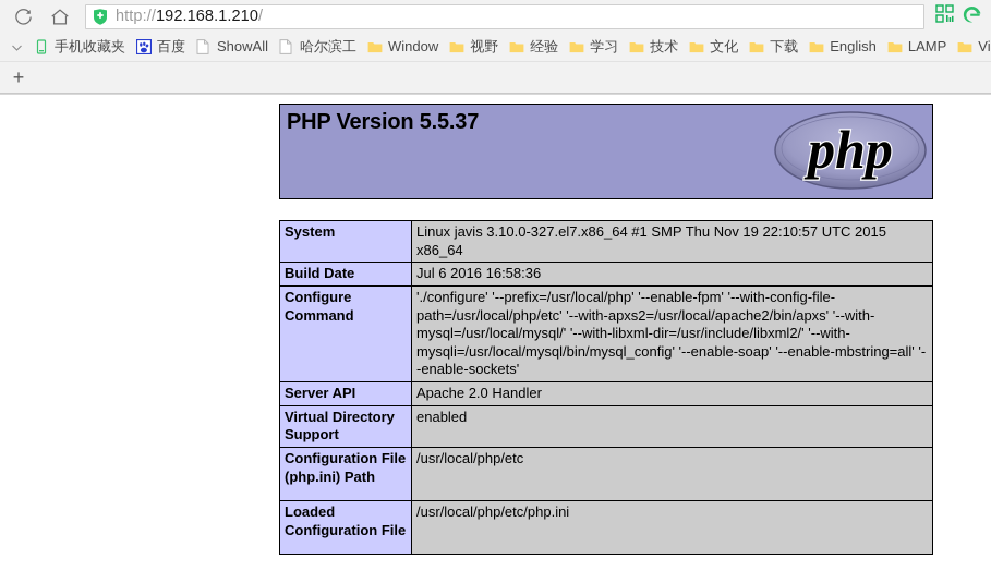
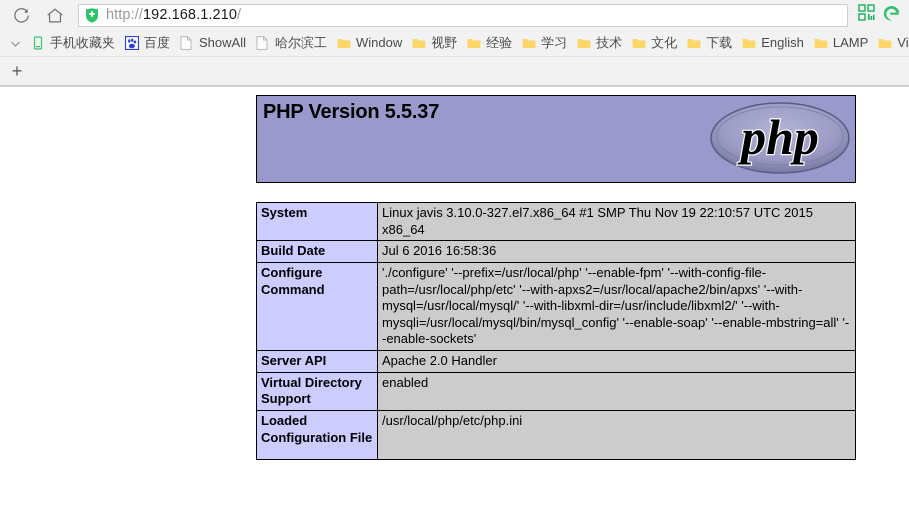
  http://192.168.1.210/
  手机收藏夹
  百度
  ShowAll
  哈尔滨工
  Window
  视野
  经验
  学习
  技术
  文化
  下载
  English
  LAMP
  +
  PHP Version 5.5.37
  php
  System	Linux javis 3.10.0-327.el7.x86_64 #1 SMP Thu Nov 19 22:10:57 UTC 2015 x86_64
  Build Date	Jul 6 2016 16:58:36
  Configure Command	'./configure' '--prefix=/usr/local/php' '--enable-fpm' '--with-config-file-path=/usr/local/php/etc' '--with-apxs2=/usr/local/apache2/bin/apxs' '--with-mysql=/usr/local/mysql/' '--with-libxml-dir=/usr/include/libxml2/' '--with-mysqli=/usr/local/mysql/bin/mysql_config' '--enable-soap' '--enable-mbstring=all' '--enable-sockets'
  Server API	Apache 2.0 Handler
  Virtual Directory Support	enabled
- Configuration File (php.ini) Path	/usr/local/php/etc
  Loaded Configuration File	/usr/local/php/etc/php.ini
